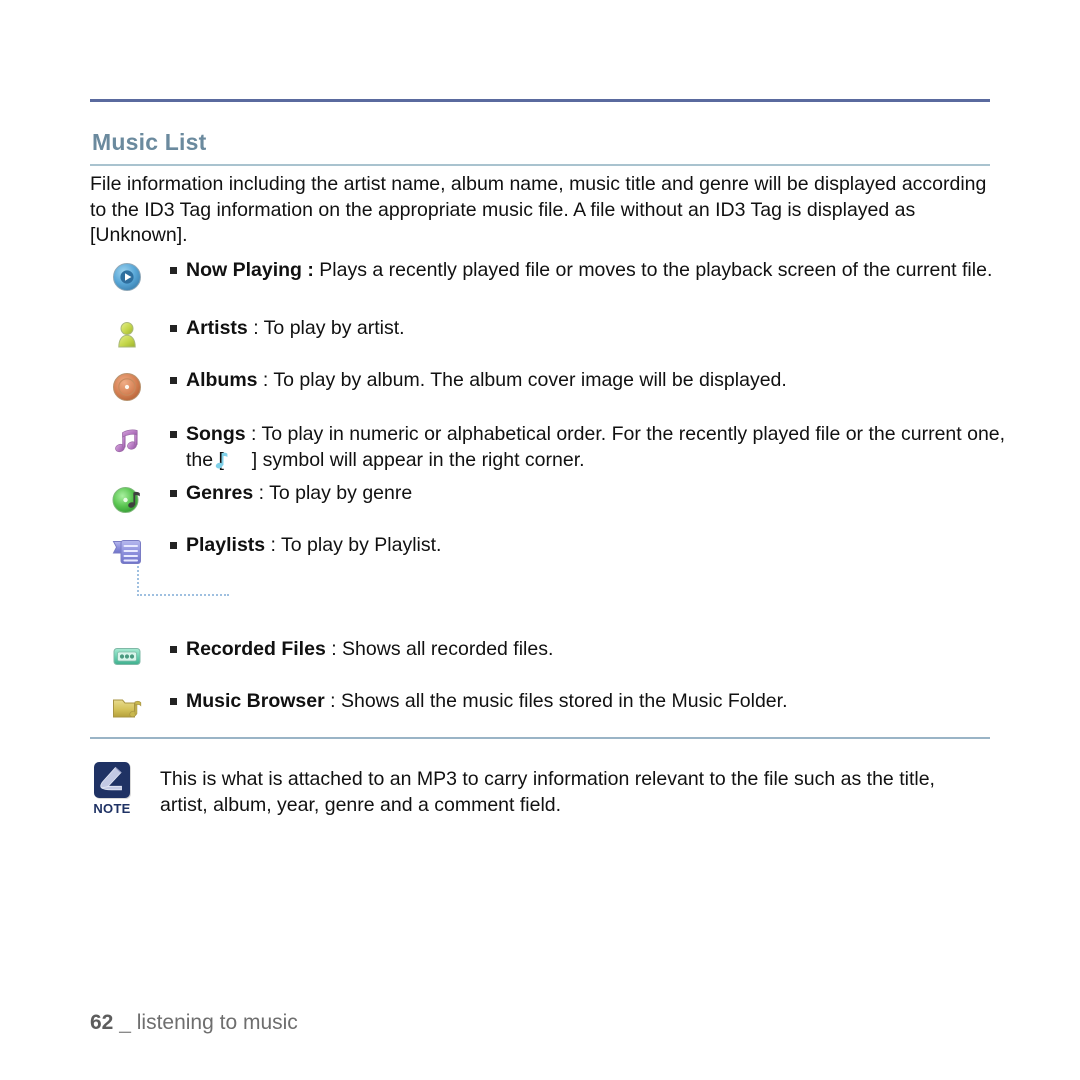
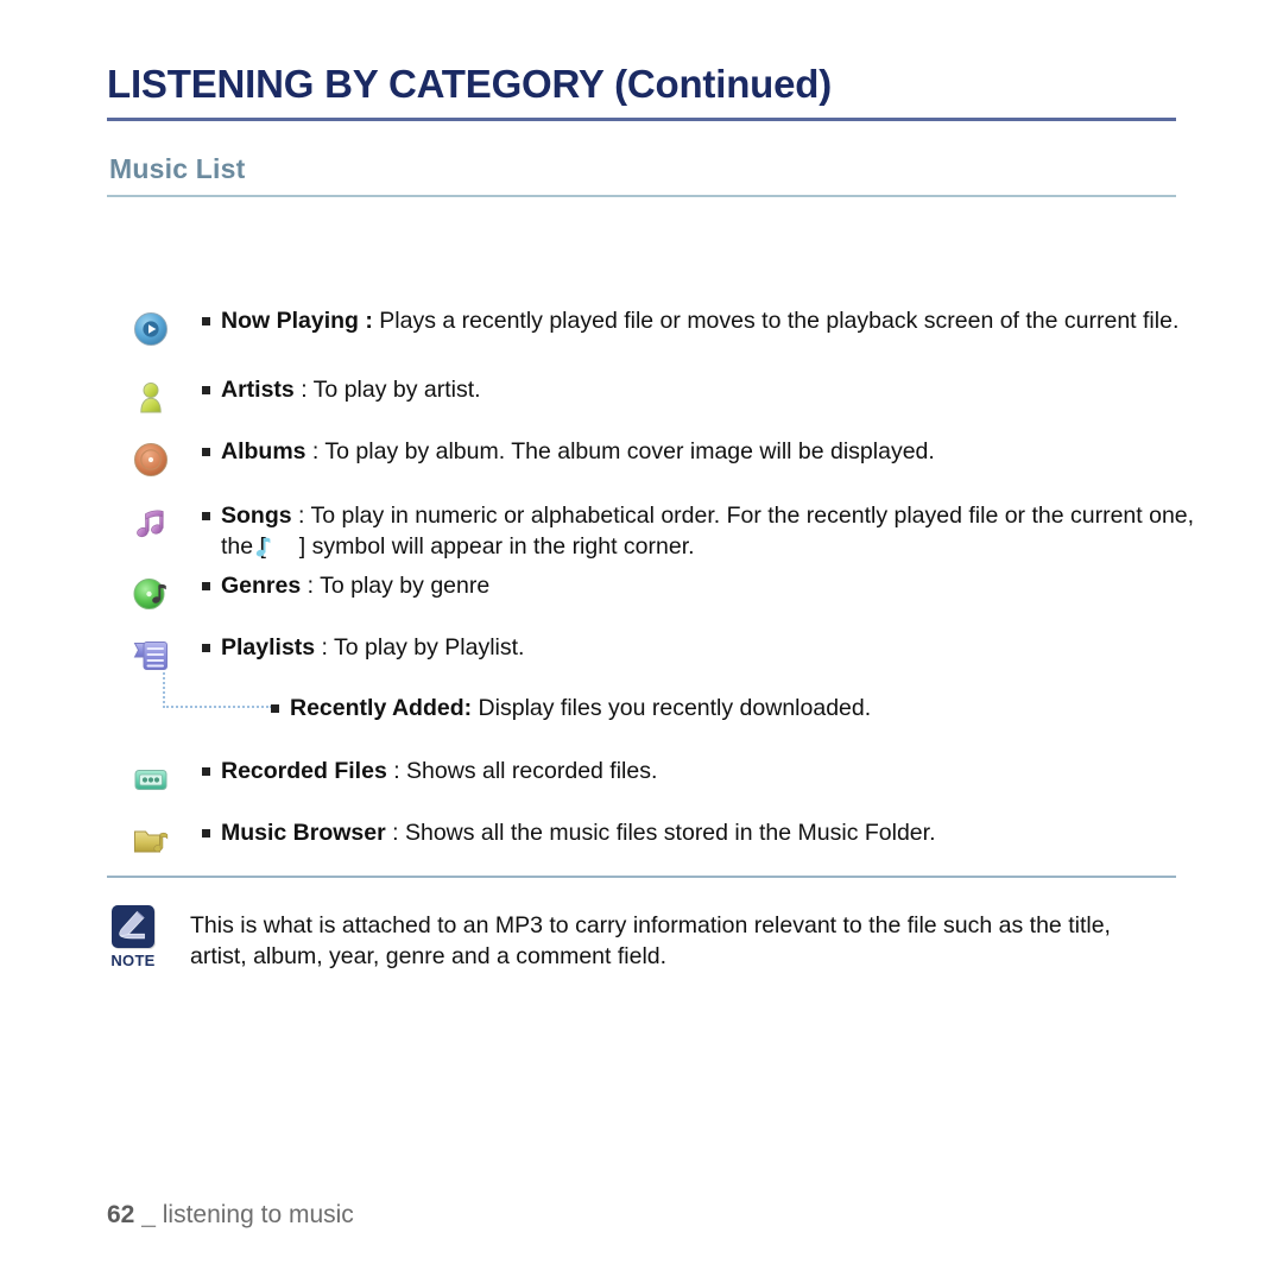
+ LISTENING BY CATEGORY (Continued)
  Music List
- File information including the artist name, album name, music title and genre will be displayed according to the ID3 Tag information on the appropriate music file. A file without an ID3 Tag is displayed as [Unknown].
  Now Playing : Plays a recently played file or moves to the playback screen of the current file.
  Artists : To play by artist.
  Albums : To play by album. The album cover image will be displayed.
  Songs : To play in numeric or alphabetical order. For the recently played file or the current one, the [ ] symbol will appear in the right corner.
  Genres : To play by genre
  Playlists : To play by Playlist.
+ Recently Added: Display files you recently downloaded.
  Recorded Files : Shows all recorded files.
  Music Browser : Shows all the music files stored in the Music Folder.
  NOTE
  This is what is attached to an MP3 to carry information relevant to the file such as the title, artist, album, year, genre and a comment field.
  62 _ listening to music
